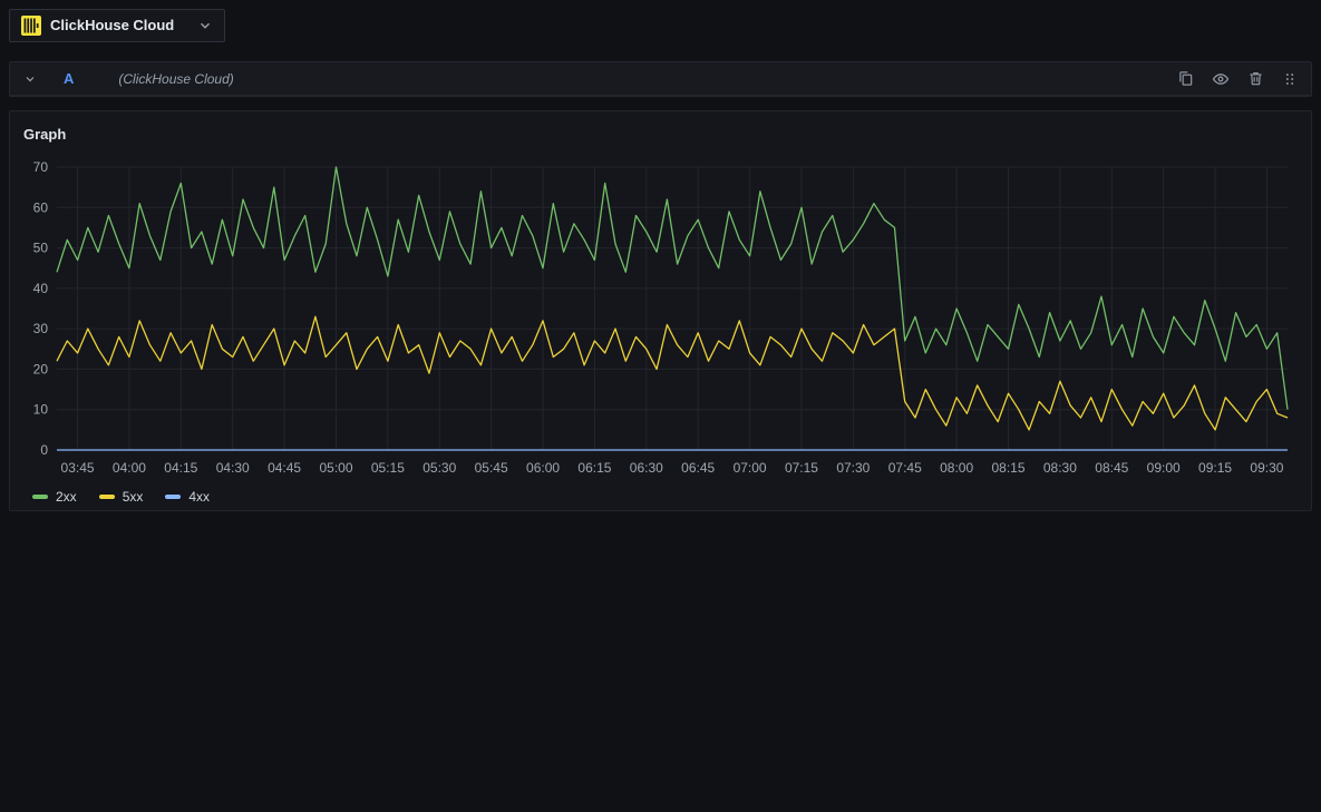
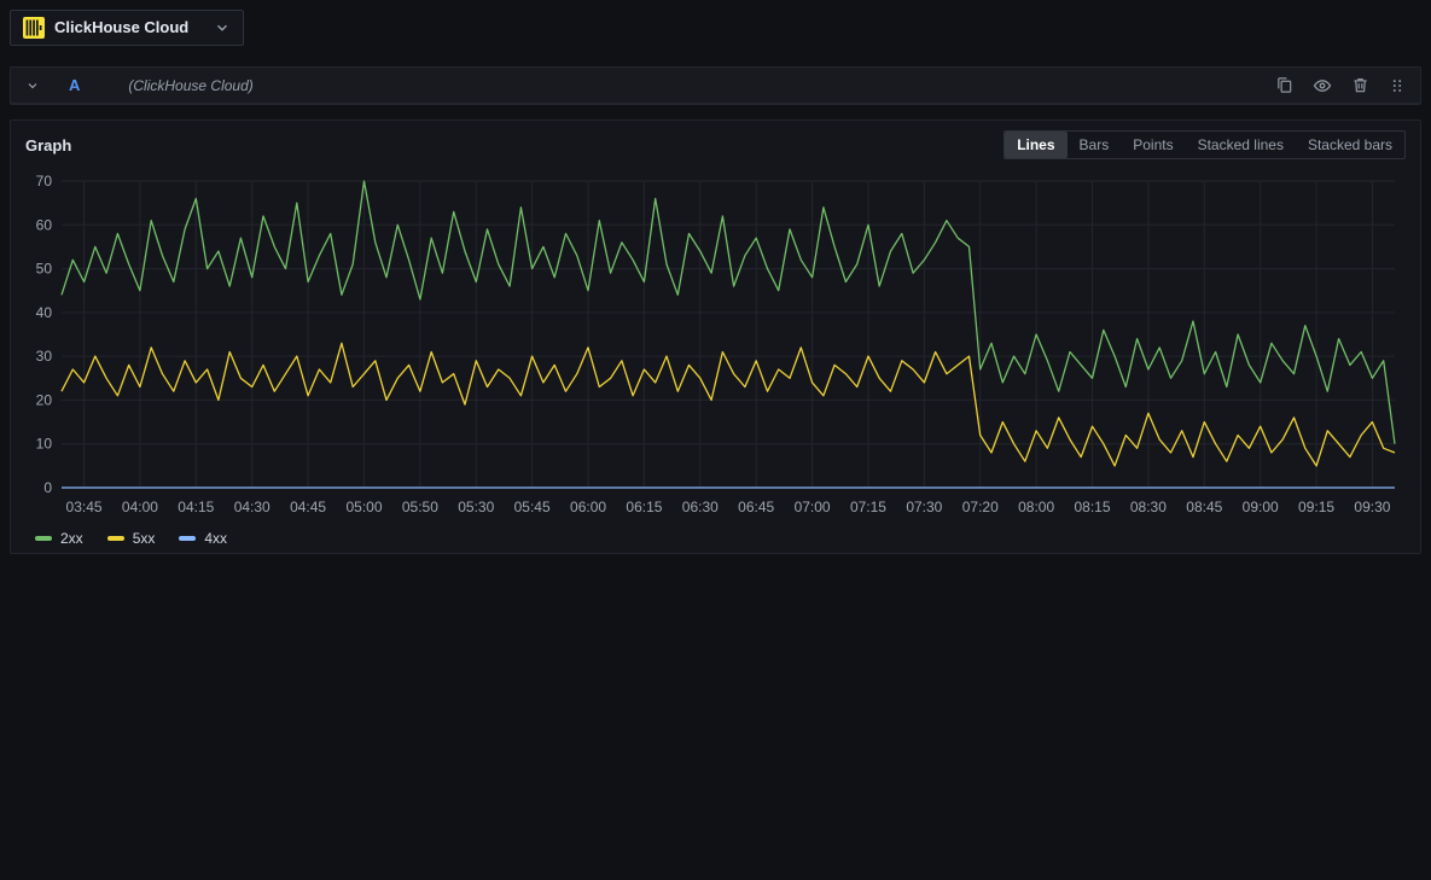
  ClickHouse Cloud
  A
  (ClickHouse Cloud)
  Graph
+ Lines
+ Bars
+ Points
+ Stacked lines
+ Stacked bars
  0
  10
  20
  30
  40
  50
  60
  70
  03:45
  04:00
  04:15
  04:30
  04:45
  05:00
- 05:15
+ 05:50
  05:30
  05:45
  06:00
  06:15
  06:30
  06:45
  07:00
  07:15
  07:30
- 07:45
+ 07:20
  08:00
  08:15
  08:30
  08:45
  09:00
  09:15
  09:30
  2xx
  5xx
  4xx
